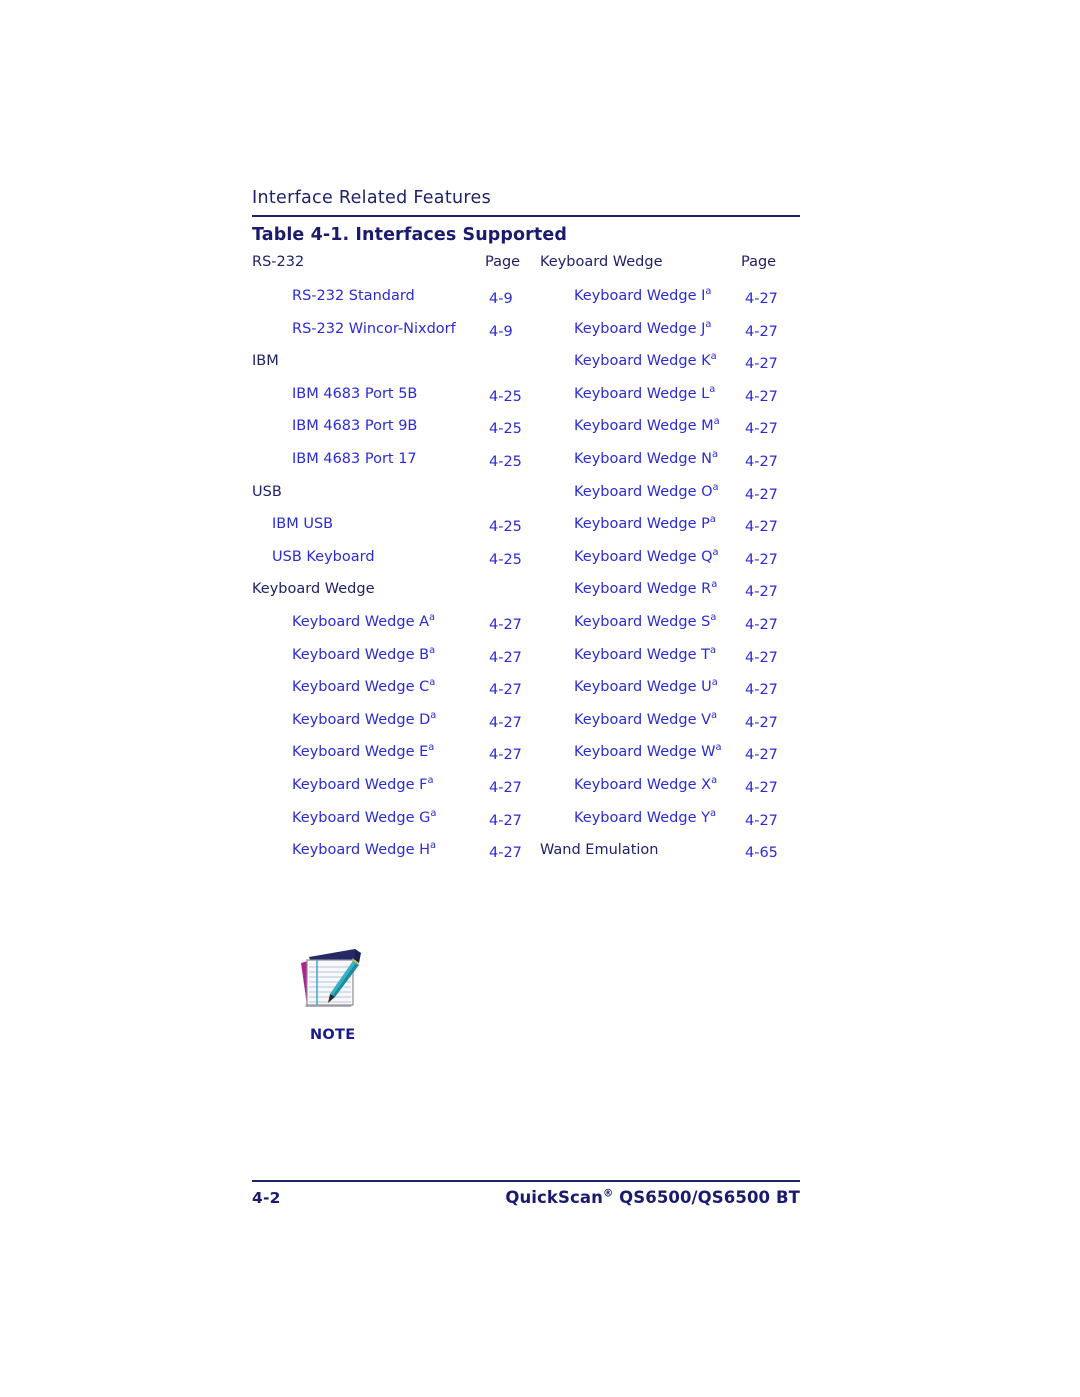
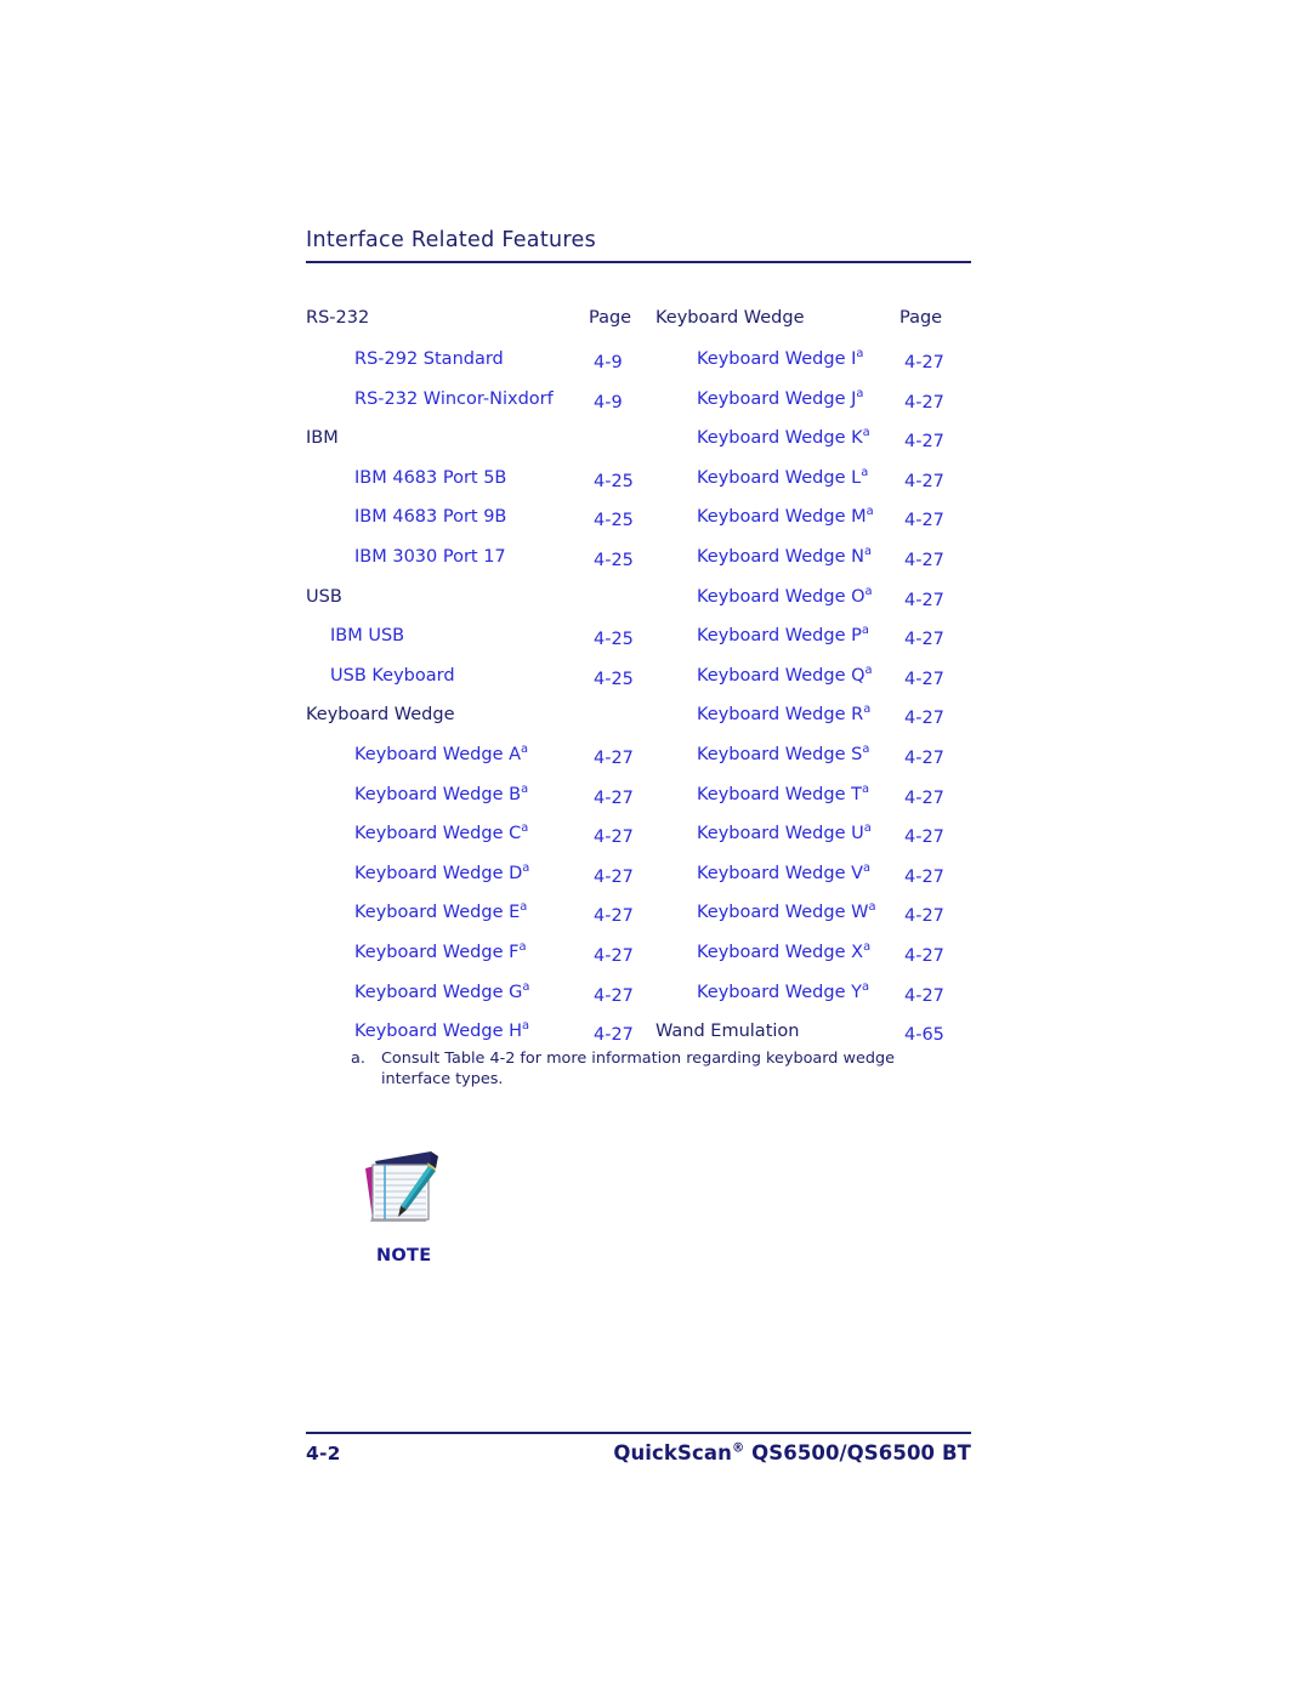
  Interface Related Features
- Table 4-1. Interfaces Supported
  RS-232
  Page
  Keyboard Wedge
  Page
- RS-232 Standard
+ RS-292 Standard
  4-9
  RS-232 Wincor-Nixdorf
  4-9
  IBM
  IBM 4683 Port 5B
  4-25
  IBM 4683 Port 9B
  4-25
- IBM 4683 Port 17
+ IBM 3030 Port 17
  4-25
  USB
  IBM USB
  4-25
  USB Keyboard
  4-25
  Keyboard Wedge
  Keyboard Wedge Aa
  4-27
  Keyboard Wedge Ba
  4-27
  Keyboard Wedge Ca
  4-27
  Keyboard Wedge Da
  4-27
  Keyboard Wedge Ea
  4-27
  Keyboard Wedge Fa
  4-27
  Keyboard Wedge Ga
  4-27
  Keyboard Wedge Ha
  4-27
  Keyboard Wedge Ia
  4-27
  Keyboard Wedge Ja
  4-27
  Keyboard Wedge Ka
  4-27
  Keyboard Wedge La
  4-27
  Keyboard Wedge Ma
  4-27
  Keyboard Wedge Na
  4-27
  Keyboard Wedge Oa
  4-27
  Keyboard Wedge Pa
  4-27
  Keyboard Wedge Qa
  4-27
  Keyboard Wedge Ra
  4-27
  Keyboard Wedge Sa
  4-27
  Keyboard Wedge Ta
  4-27
  Keyboard Wedge Ua
  4-27
  Keyboard Wedge Va
  4-27
  Keyboard Wedge Wa
  4-27
  Keyboard Wedge Xa
  4-27
  Keyboard Wedge Ya
  4-27
  Wand Emulation
  4-65
+ a.
+ Consult Table 4-2 for more information regarding keyboard wedge interface types.
  NOTE
  4-2
  QuickScan® QS6500/QS6500 BT
